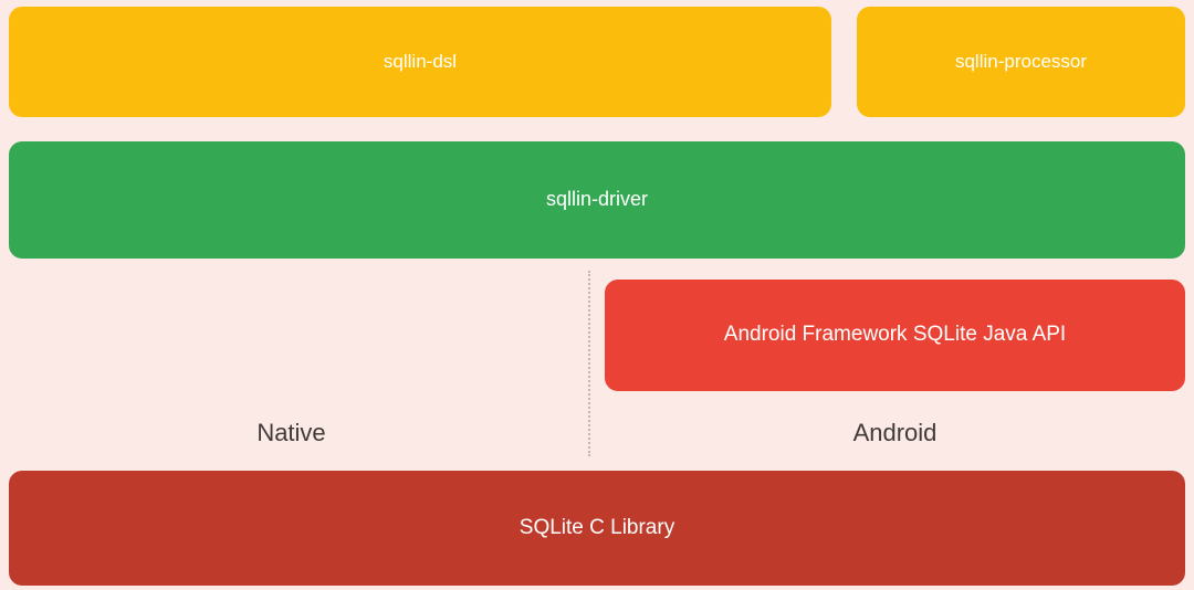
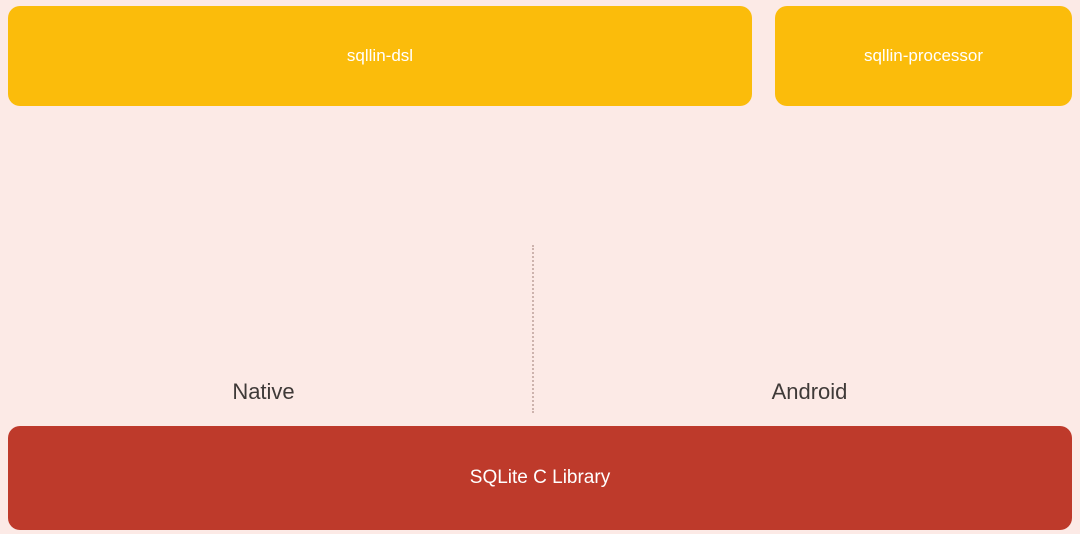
  sqllin-dsl
  sqllin-processor
- sqllin-driver
- Android Framework SQLite Java API
  Native
  Android
  SQLite C Library
